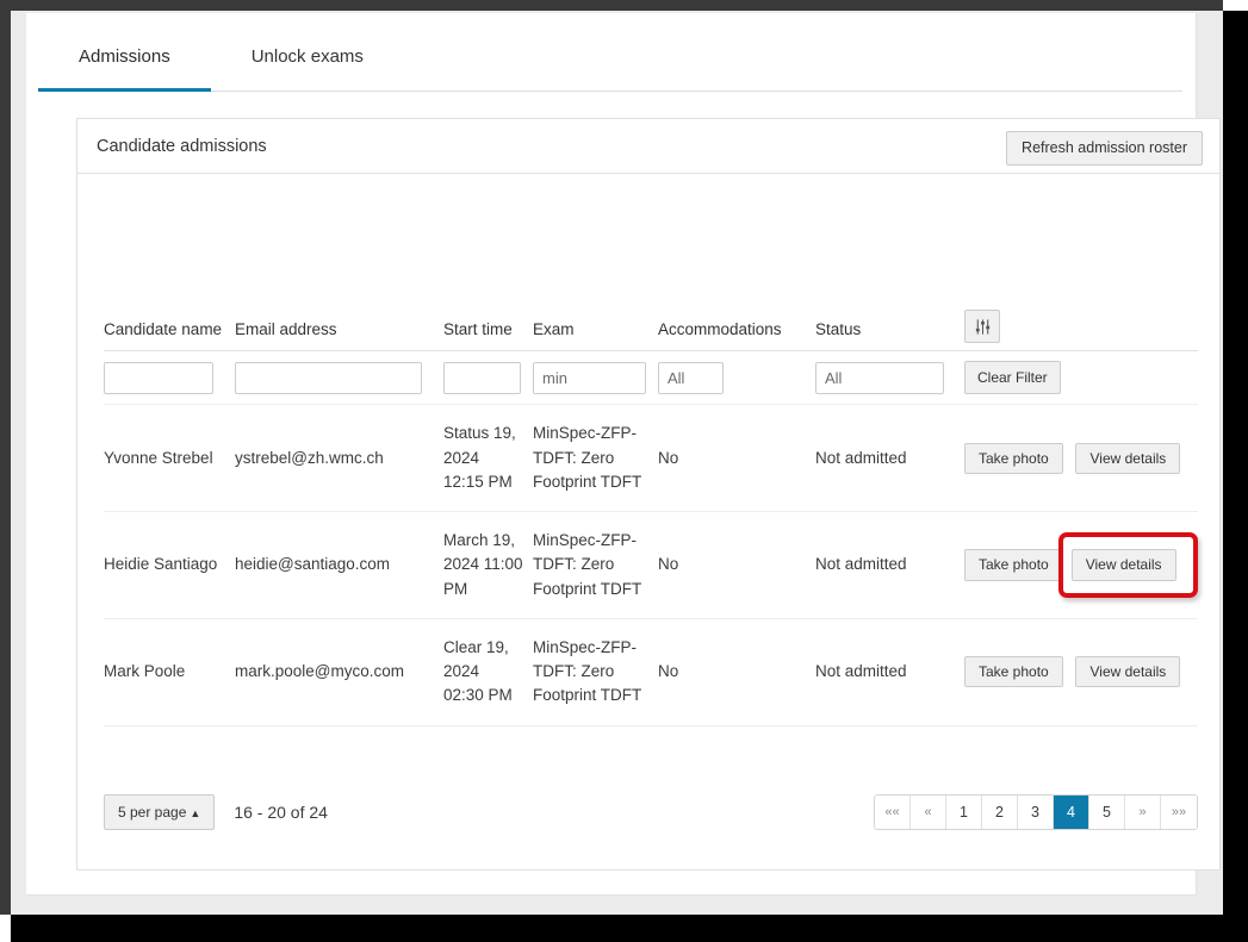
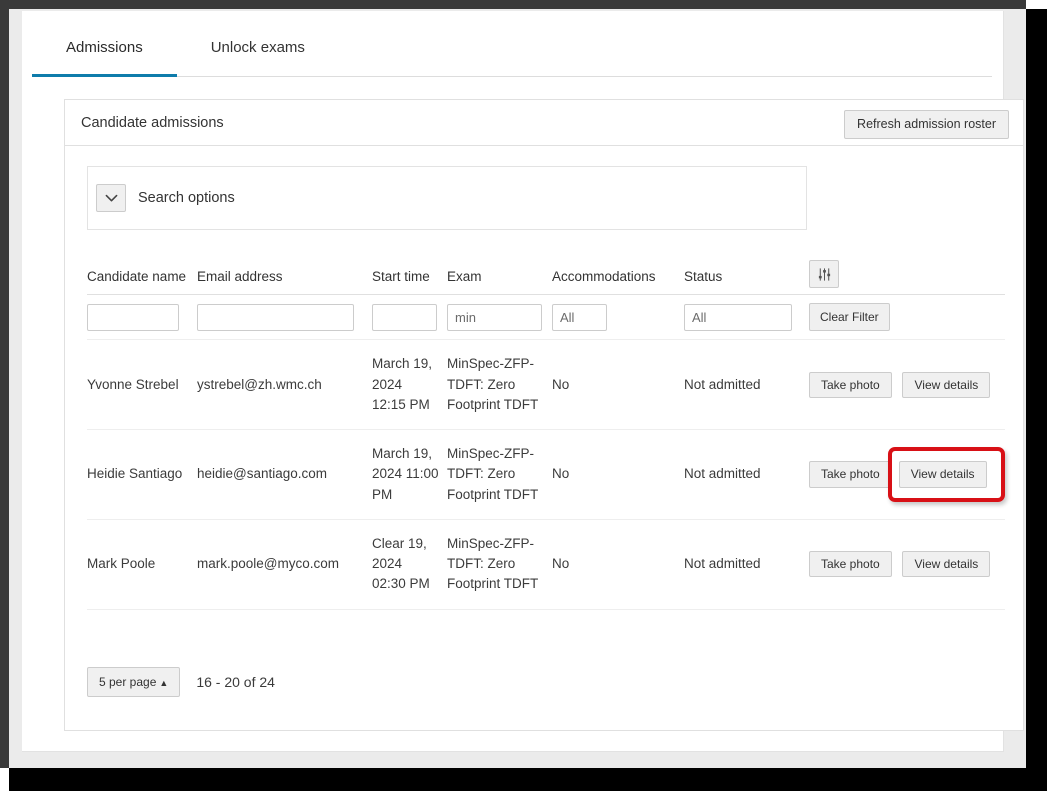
  Admissions
  Unlock exams
  Candidate admissions
  Refresh admission roster
+ Search options
  Candidate name	Email address	Start time	Exam	Accommodations	Status
  			min	All	All	Clear Filter
- Yvonne Strebel	ystrebel@zh.wmc.ch	Status 19, 2024 12:15 PM	MinSpec-ZFP-TDFT: Zero Footprint TDFT	No	Not admitted	Take photo View details
+ Yvonne Strebel	ystrebel@zh.wmc.ch	March 19, 2024 12:15 PM	MinSpec-ZFP-TDFT: Zero Footprint TDFT	No	Not admitted	Take photo View details
  Heidie Santiago	heidie@santiago.com	March 19, 2024 11:00 PM	MinSpec-ZFP-TDFT: Zero Footprint TDFT	No	Not admitted	Take photo View details
  Mark Poole	mark.poole@myco.com	Clear 19, 2024 02:30 PM	MinSpec-ZFP-TDFT: Zero Footprint TDFT	No	Not admitted	Take photo View details
  5 per page ▲
  16 - 20 of 24
- ««
- «
- 1
- 2
- 3
- 4
- 5
- »
- »»
